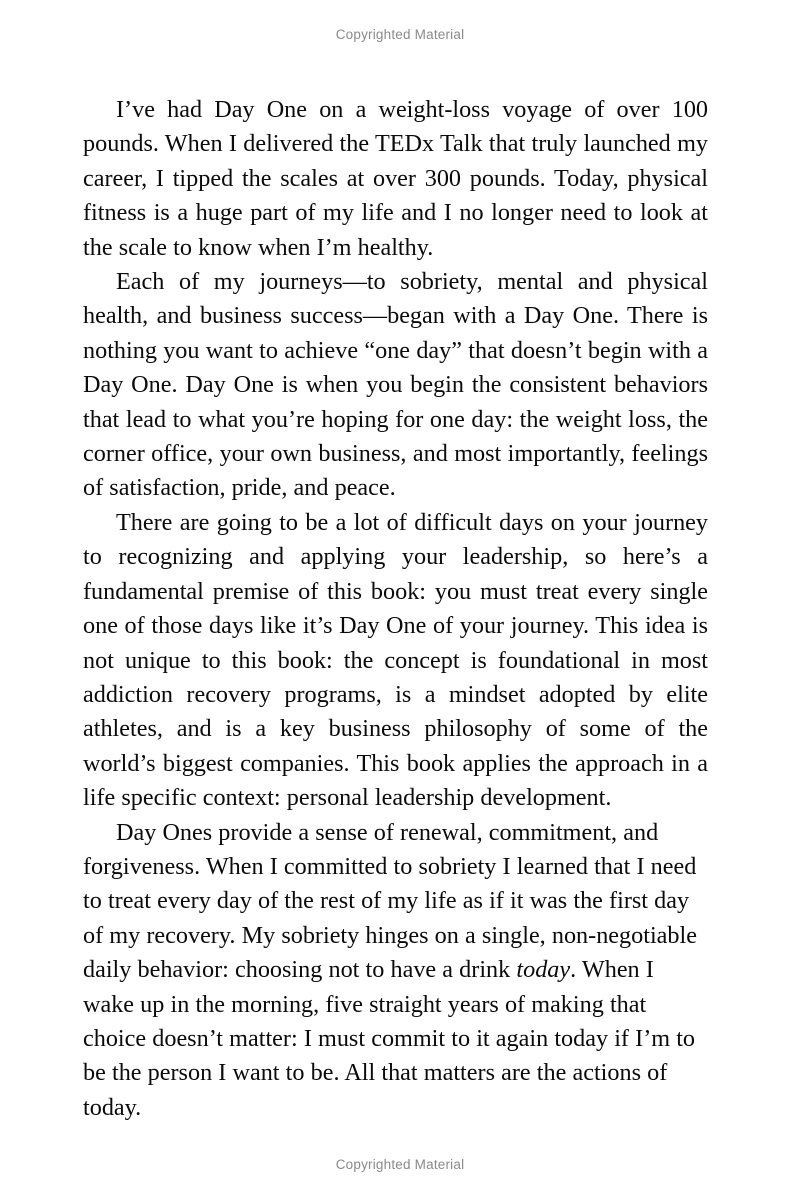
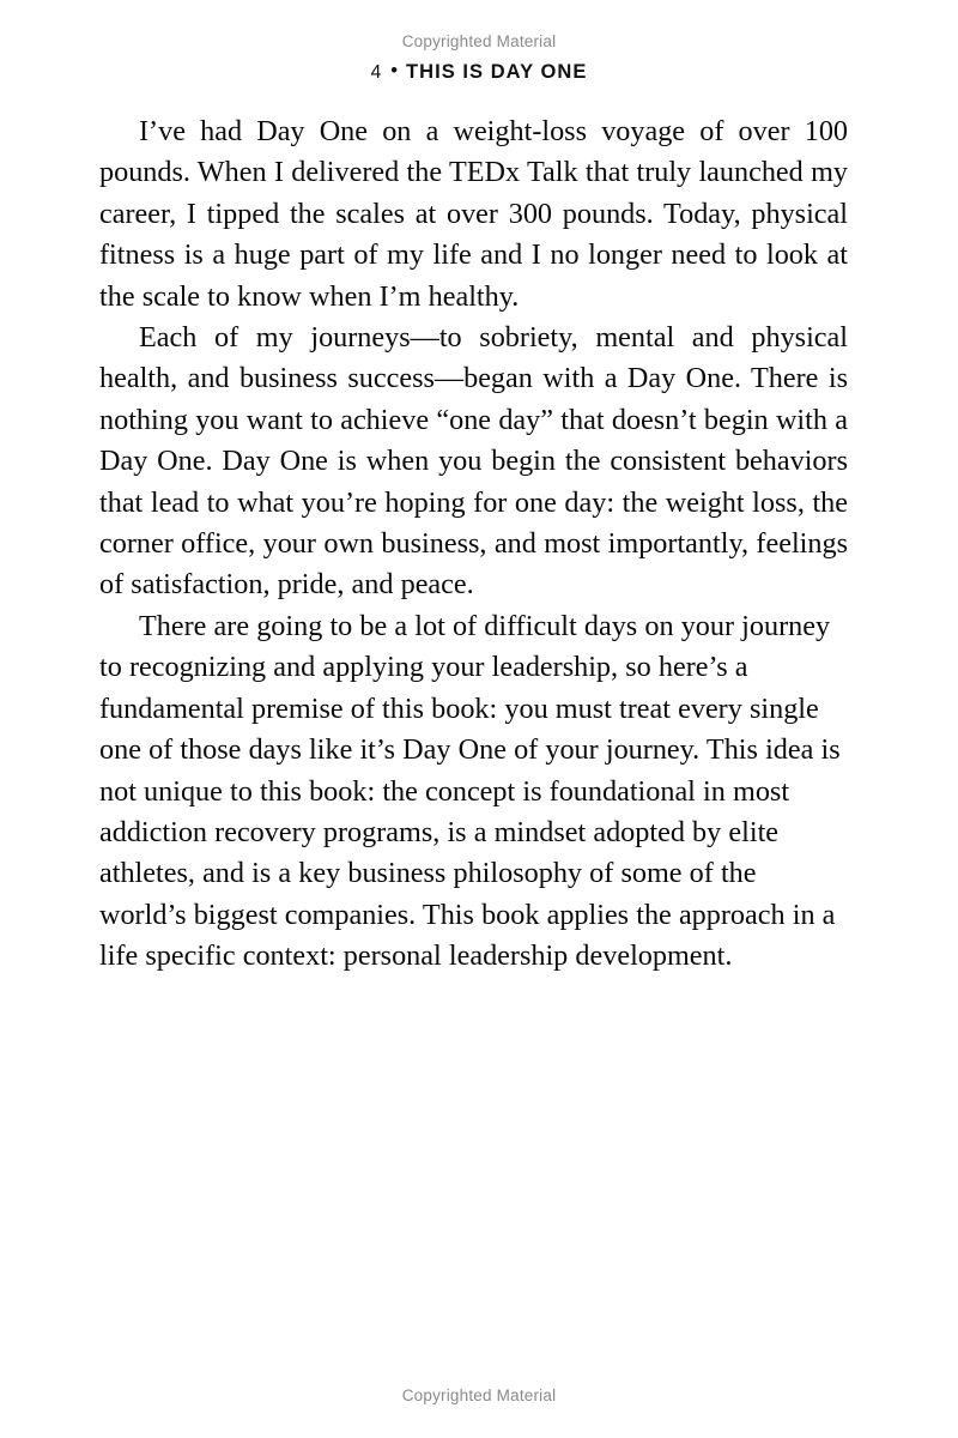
  Copyrighted Material
+ 4 • THIS IS DAY ONE
  I’ve had Day One on a weight-loss voyage of over 100 pounds. When I delivered the TEDx Talk that truly launched my career, I tipped the scales at over 300 pounds. Today, physical fitness is a huge part of my life and I no longer need to look at the scale to know when I’m healthy.
  Each of my journeys—to sobriety, mental and physical health, and business success—began with a Day One. There is nothing you want to achieve “one day” that doesn’t begin with a Day One. Day One is when you begin the consistent behaviors that lead to what you’re hoping for one day: the weight loss, the corner office, your own business, and most importantly, feelings of satisfaction, pride, and peace.
  There are going to be a lot of difficult days on your journey to recognizing and applying your leadership, so here’s a fundamental premise of this book: you must treat every single one of those days like it’s Day One of your journey. This idea is not unique to this book: the concept is foundational in most addiction recovery programs, is a mindset adopted by elite athletes, and is a key business philosophy of some of the world’s biggest companies. This book applies the approach in a life specific context: personal leadership development.
- Day Ones provide a sense of renewal, commitment, and forgiveness. When I committed to sobriety I learned that I need to treat every day of the rest of my life as if it was the first day of my recovery. My sobriety hinges on a single, non-negotiable daily behavior: choosing not to have a drink today. When I wake up in the morning, five straight years of making that choice doesn’t matter: I must commit to it again today if I’m to be the person I want to be. All that matters are the actions of today.
  Copyrighted Material
